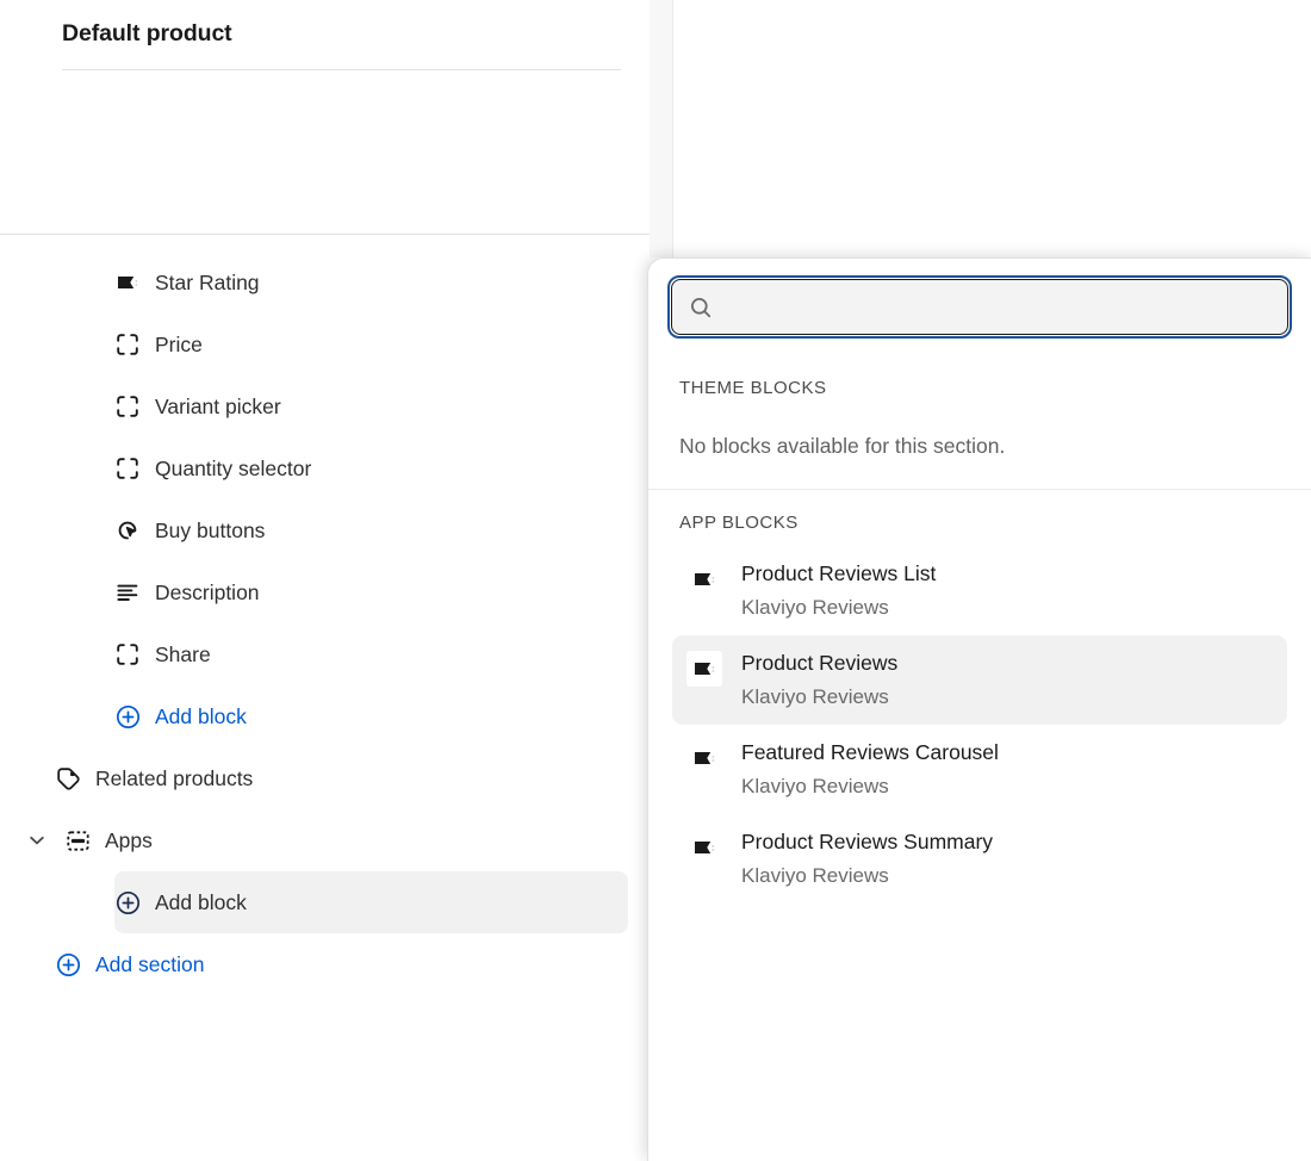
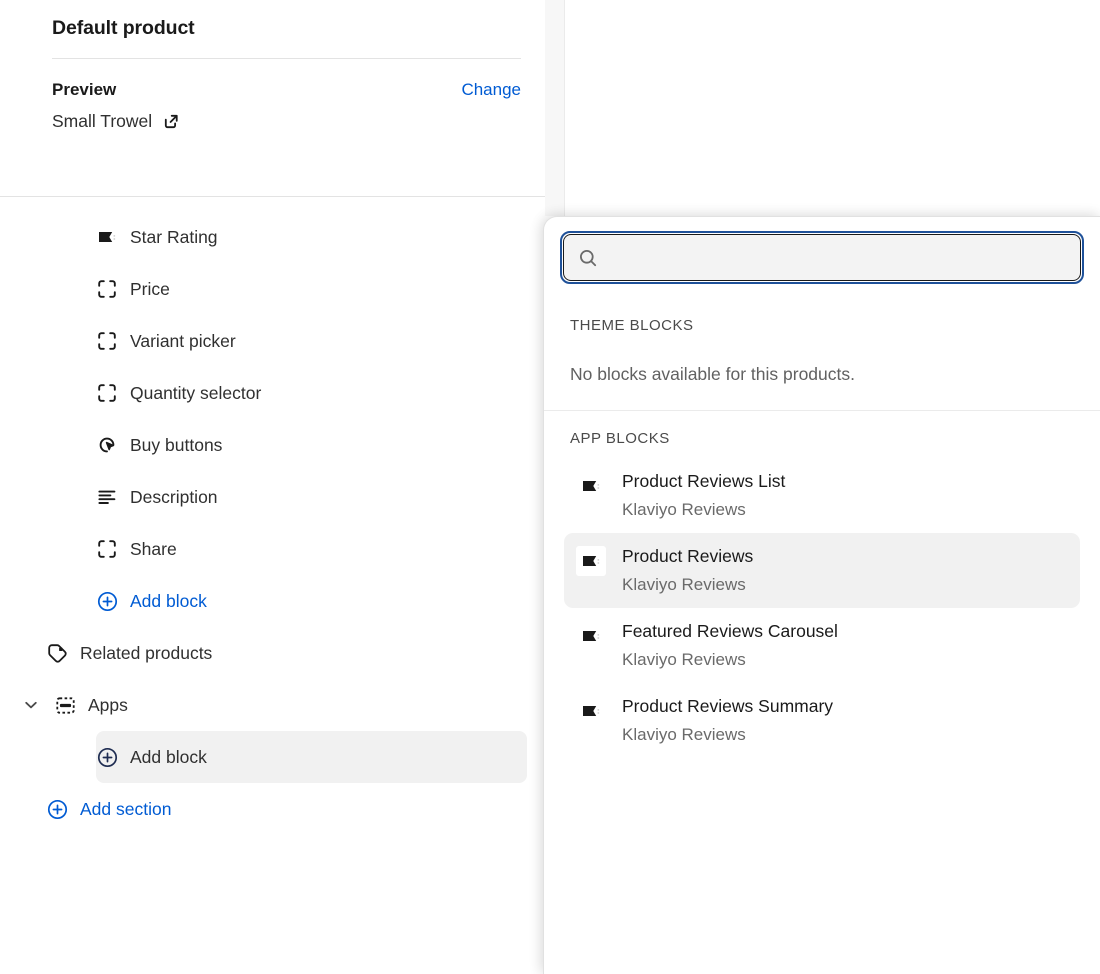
  Default product
+ Preview
+ Change
+ Small Trowel
  Star Rating
  Price
  Variant picker
  Quantity selector
  Buy buttons
  Description
  Share
  Add block
  Related products
  Apps
  Add block
  Add section
  THEME BLOCKS
- No blocks available for this section.
+ No blocks available for this products.
  APP BLOCKS
  Product Reviews List
  Klaviyo Reviews
  Product Reviews
  Klaviyo Reviews
  Featured Reviews Carousel
  Klaviyo Reviews
  Product Reviews Summary
  Klaviyo Reviews
